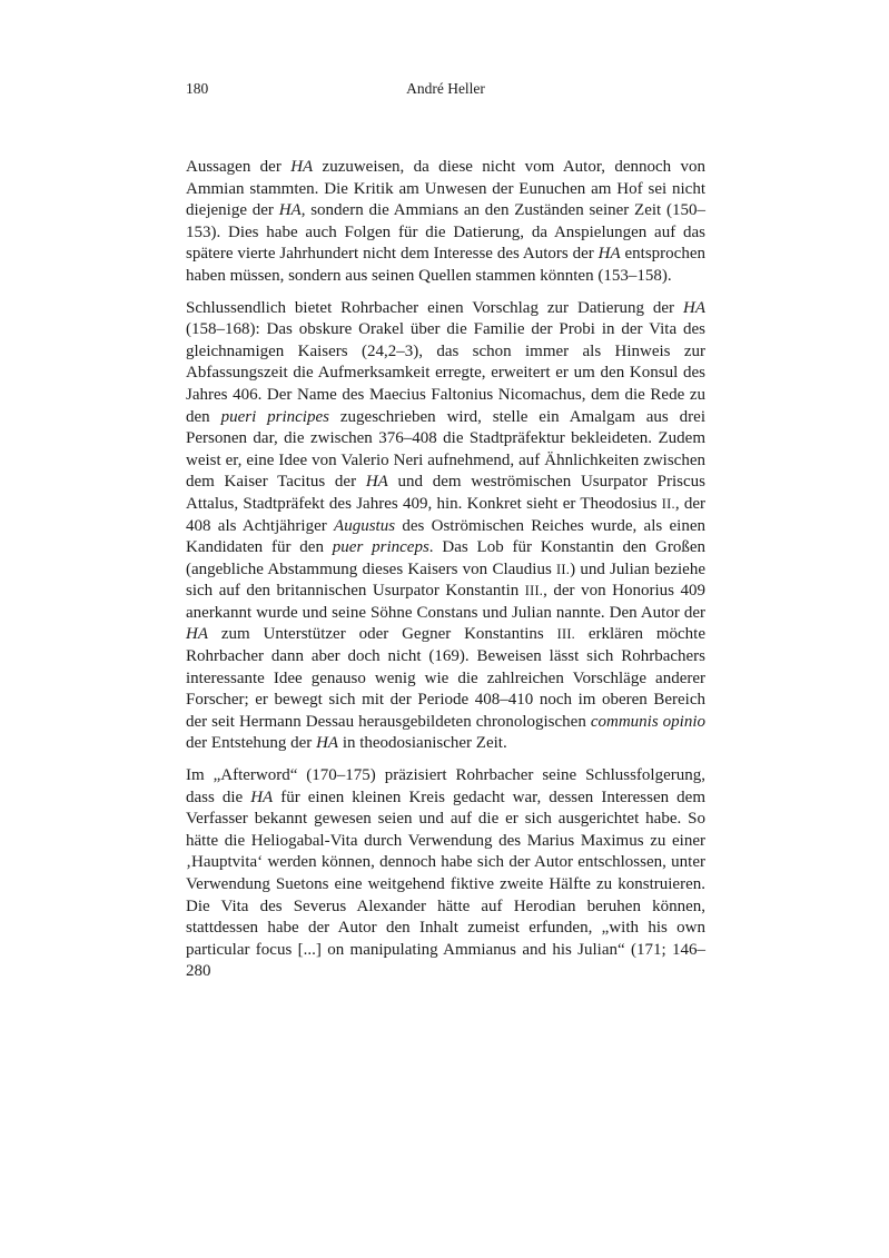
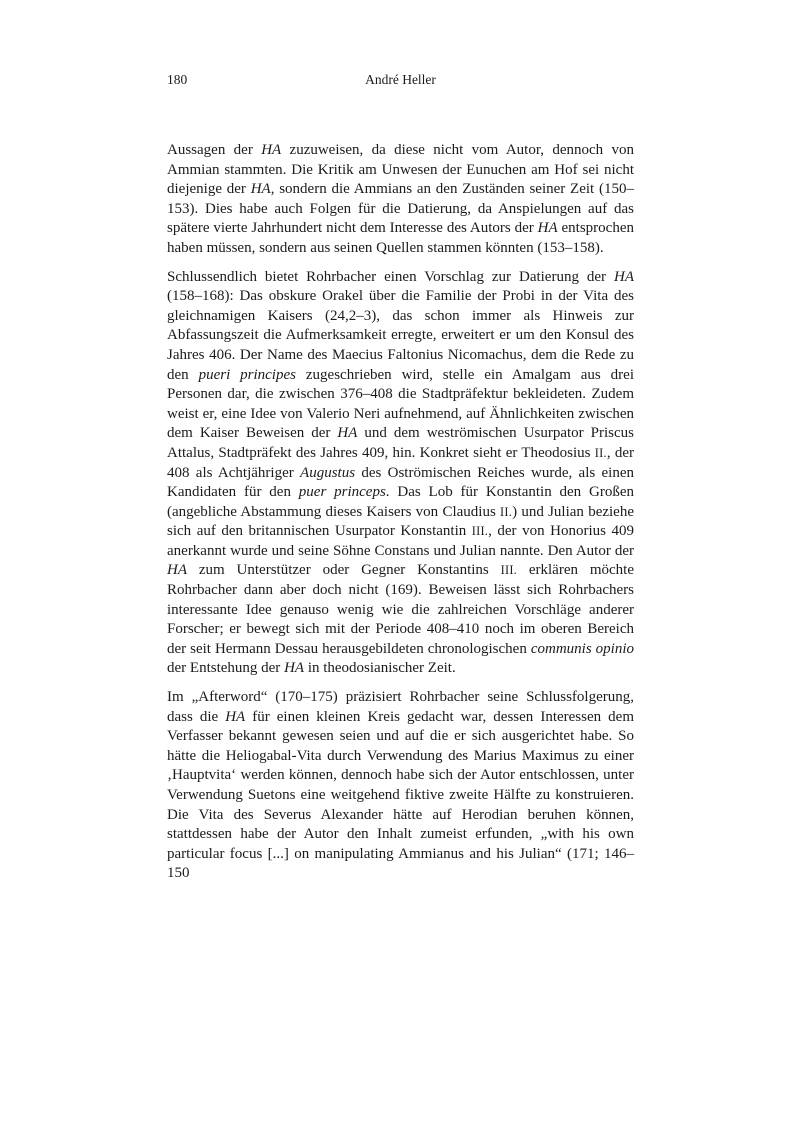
  180
  André Heller
  Aussagen der HA zuzuweisen, da diese nicht vom Autor, dennoch von Ammian stammten. Die Kritik am Unwesen der Eunuchen am Hof sei nicht diejenige der HA, sondern die Ammians an den Zuständen seiner Zeit (150–153). Dies habe auch Folgen für die Datierung, da Anspielungen auf das spätere vierte Jahrhundert nicht dem Interesse des Autors der HA entsprochen haben müssen, sondern aus seinen Quellen stammen könnten (153–158).
- Schlussendlich bietet Rohrbacher einen Vorschlag zur Datierung der HA (158–168): Das obskure Orakel über die Familie der Probi in der Vita des gleichnamigen Kaisers (24,2–3), das schon immer als Hinweis zur Abfassungszeit die Aufmerksamkeit erregte, erweitert er um den Konsul des Jahres 406. Der Name des Maecius Faltonius Nicomachus, dem die Rede zu den pueri principes zugeschrieben wird, stelle ein Amalgam aus drei Personen dar, die zwischen 376–408 die Stadtpräfektur bekleideten. Zudem weist er, eine Idee von Valerio Neri aufnehmend, auf Ähnlichkeiten zwischen dem Kaiser Tacitus der HA und dem weströmischen Usurpator Priscus Attalus, Stadtpräfekt des Jahres 409, hin. Konkret sieht er Theodosius II., der 408 als Achtjähriger Augustus des Oströmischen Reiches wurde, als einen Kandidaten für den puer princeps. Das Lob für Konstantin den Großen (angebliche Abstammung dieses Kaisers von Claudius II.) und Julian beziehe sich auf den britannischen Usurpator Konstantin III., der von Honorius 409 anerkannt wurde und seine Söhne Constans und Julian nannte. Den Autor der HA zum Unterstützer oder Gegner Konstantins III. erklären möchte Rohrbacher dann aber doch nicht (169). Beweisen lässt sich Rohrbachers interessante Idee genauso wenig wie die zahlreichen Vorschläge anderer Forscher; er bewegt sich mit der Periode 408–410 noch im oberen Bereich der seit Hermann Dessau herausgebildeten chronologischen communis opinio der Entstehung der HA in theodosianischer Zeit.
+ Schlussendlich bietet Rohrbacher einen Vorschlag zur Datierung der HA (158–168): Das obskure Orakel über die Familie der Probi in der Vita des gleichnamigen Kaisers (24,2–3), das schon immer als Hinweis zur Abfassungszeit die Aufmerksamkeit erregte, erweitert er um den Konsul des Jahres 406. Der Name des Maecius Faltonius Nicomachus, dem die Rede zu den pueri principes zugeschrieben wird, stelle ein Amalgam aus drei Personen dar, die zwischen 376–408 die Stadtpräfektur bekleideten. Zudem weist er, eine Idee von Valerio Neri aufnehmend, auf Ähnlichkeiten zwischen dem Kaiser Beweisen der HA und dem weströmischen Usurpator Priscus Attalus, Stadtpräfekt des Jahres 409, hin. Konkret sieht er Theodosius II., der 408 als Achtjähriger Augustus des Oströmischen Reiches wurde, als einen Kandidaten für den puer princeps. Das Lob für Konstantin den Großen (angebliche Abstammung dieses Kaisers von Claudius II.) und Julian beziehe sich auf den britannischen Usurpator Konstantin III., der von Honorius 409 anerkannt wurde und seine Söhne Constans und Julian nannte. Den Autor der HA zum Unterstützer oder Gegner Konstantins III. erklären möchte Rohrbacher dann aber doch nicht (169). Beweisen lässt sich Rohrbachers interessante Idee genauso wenig wie die zahlreichen Vorschläge anderer Forscher; er bewegt sich mit der Periode 408–410 noch im oberen Bereich der seit Hermann Dessau herausgebildeten chronologischen communis opinio der Entstehung der HA in theodosianischer Zeit.
- Im „Afterword“ (170–175) präzisiert Rohrbacher seine Schlussfolgerung, dass die HA für einen kleinen Kreis gedacht war, dessen Interessen dem Verfasser bekannt gewesen seien und auf die er sich ausgerichtet habe. So hätte die Heliogabal-Vita durch Verwendung des Marius Maximus zu einer ‚Hauptvita‘ werden können, dennoch habe sich der Autor entschlossen, unter Verwendung Suetons eine weitgehend fiktive zweite Hälfte zu konstruieren. Die Vita des Severus Alexander hätte auf Herodian beruhen können, stattdessen habe der Autor den Inhalt zumeist erfunden, „with his own particular focus [...] on manipulating Ammianus and his Julian“ (171; 146–280
+ Im „Afterword“ (170–175) präzisiert Rohrbacher seine Schlussfolgerung, dass die HA für einen kleinen Kreis gedacht war, dessen Interessen dem Verfasser bekannt gewesen seien und auf die er sich ausgerichtet habe. So hätte die Heliogabal-Vita durch Verwendung des Marius Maximus zu einer ‚Hauptvita‘ werden können, dennoch habe sich der Autor entschlossen, unter Verwendung Suetons eine weitgehend fiktive zweite Hälfte zu konstruieren. Die Vita des Severus Alexander hätte auf Herodian beruhen können, stattdessen habe der Autor den Inhalt zumeist erfunden, „with his own particular focus [...] on manipulating Ammianus and his Julian“ (171; 146–150
